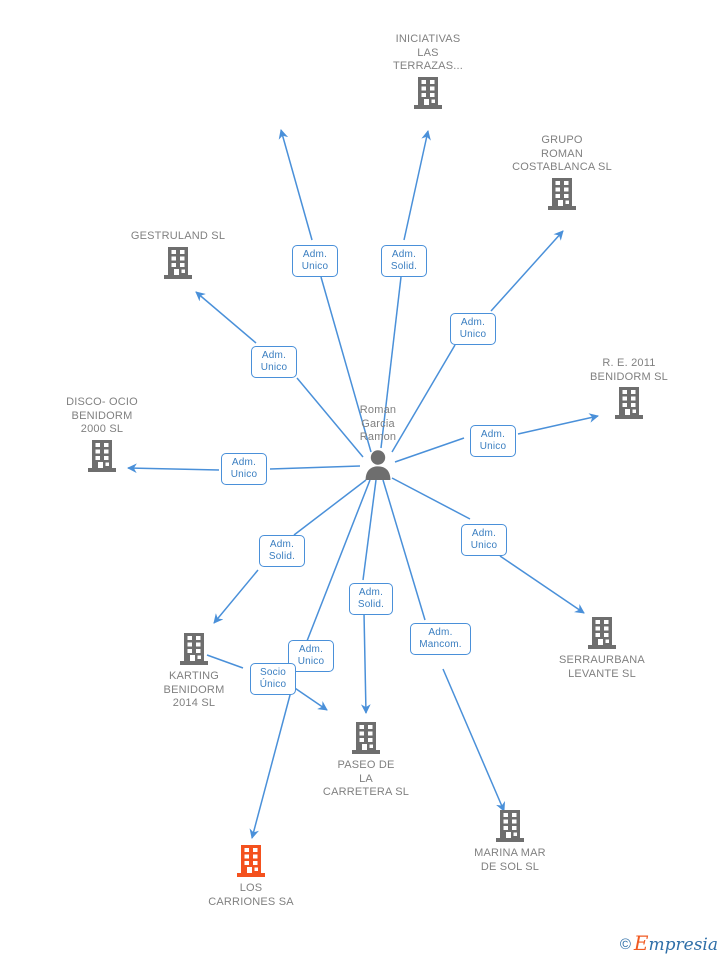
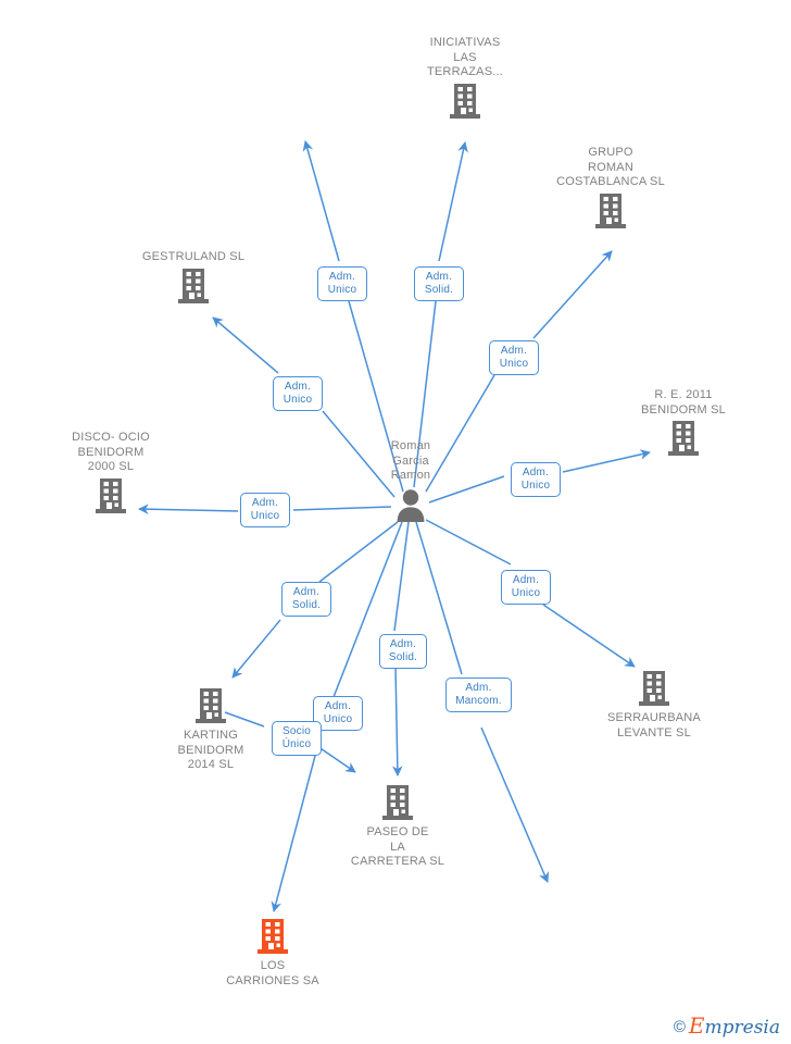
  Roman
  Garcia
  Ramon
  INICIATIVAS
  LAS
  TERRAZAS...
  GRUPO
  ROMAN
  COSTABLANCA SL
  GESTRULAND SL
  R. E. 2011
  BENIDORM SL
  DISCO- OCIO
  BENIDORM
  2000 SL
  SERRAURBANA
  LEVANTE SL
  KARTING
  BENIDORM
  2014 SL
  PASEO DE
  LA
  CARRETERA SL
- MARINA MAR
- DE SOL SL
  LOS
  CARRIONES SA
  Adm.
  Unico
  Adm.
  Solid.
  Adm.
  Unico
  Adm.
  Unico
  Adm.
  Unico
  Adm.
  Unico
  Adm.
  Unico
  Adm.
  Solid.
  Adm.
  Solid.
  Adm.
  Mancom.
  Adm.
  Unico
  Socio
  Único
  ©
  Empresia
